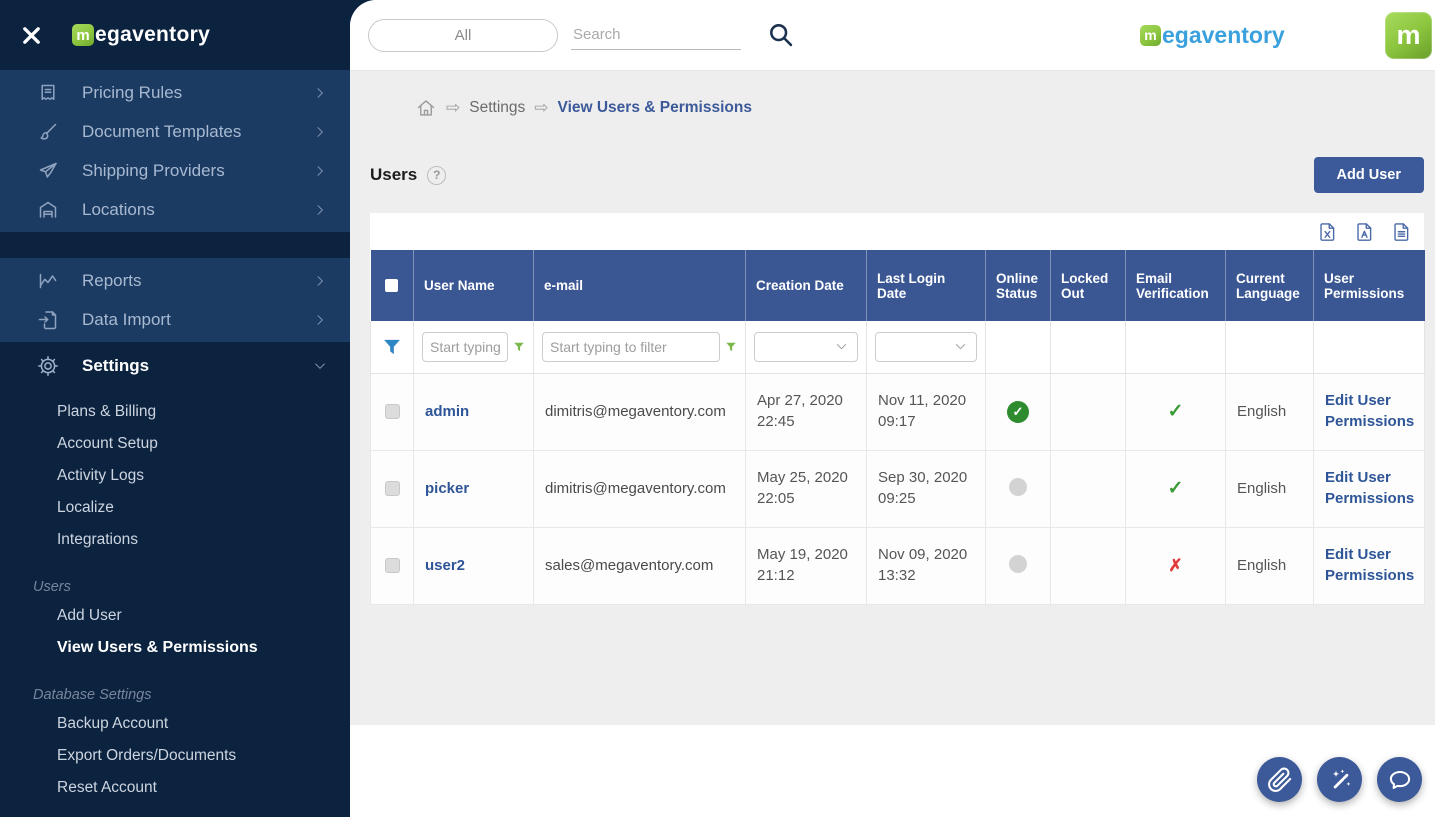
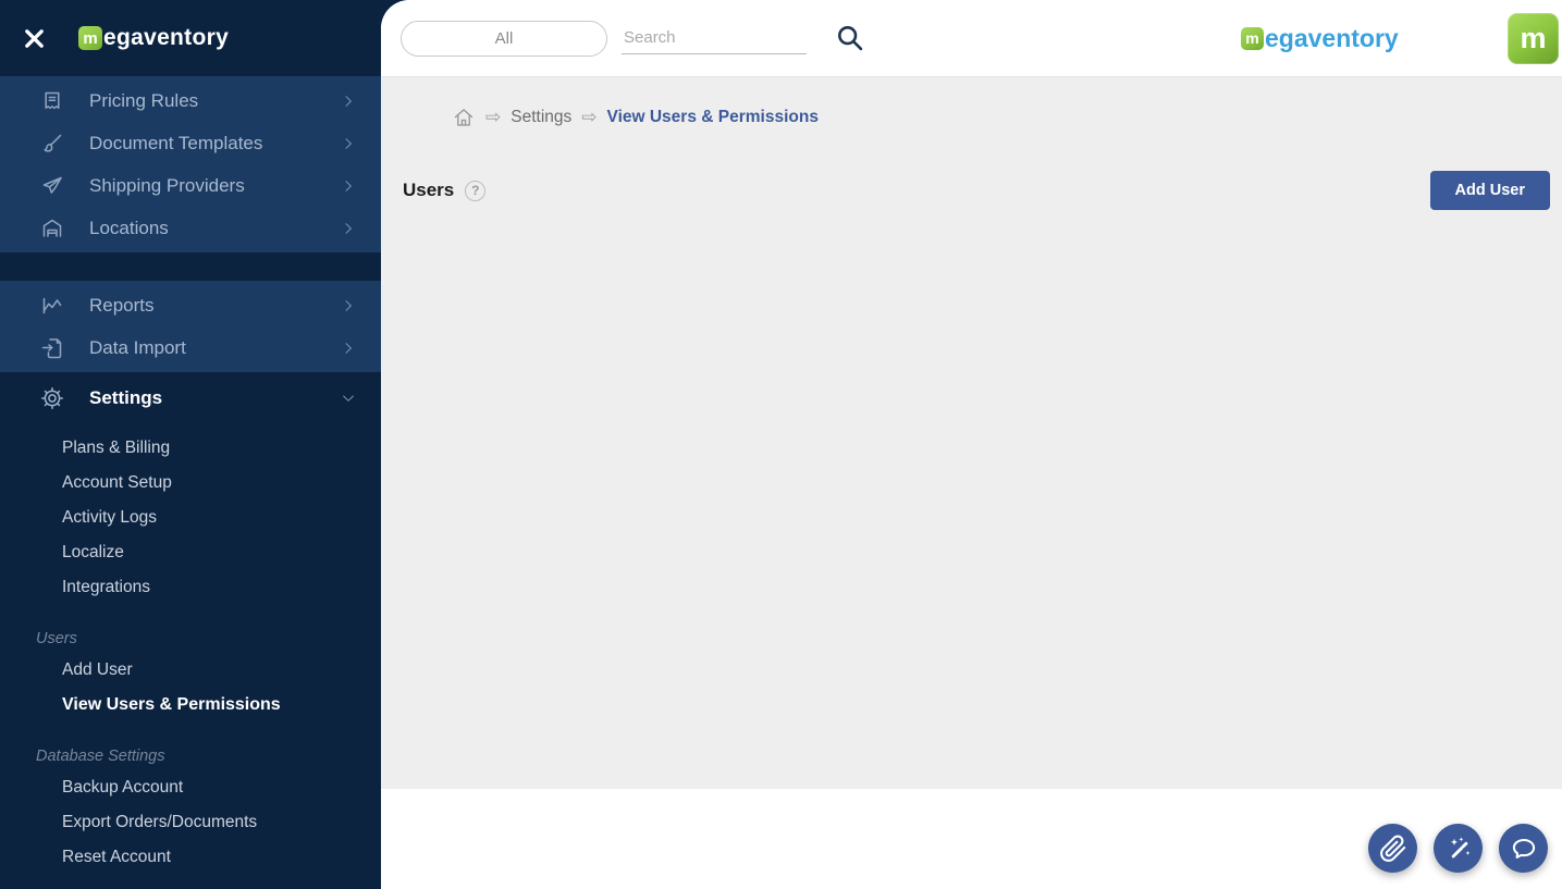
  m
  egaventory
  Pricing Rules
  Document Templates
  Shipping Providers
  Locations
  Reports
  Data Import
  Settings
  Plans & Billing
  Account Setup
  Activity Logs
  Localize
  Integrations
  Users
  Add User
  View Users & Permissions
  Database Settings
  Backup Account
  Export Orders/Documents
  Reset Account
  All
  Search
  m
  egaventory
  m
  ⇨
  Settings
  ⇨
  View Users & Permissions
  Users
  ?
  Add User
- 	User Name	e-mail	Creation Date	Last Login Date	Online Status	Locked Out	Email Verification	Current Language	User Permissions
- 	Start typing	Start typing to filter
- 	admin	dimitris@megaventory.com	Apr 27, 202022:45	Nov 11, 202009:17	✓		✓	English	Edit User Permissions
- 	picker	dimitris@megaventory.com	May 25, 202022:05	Sep 30, 202009:25			✓	English	Edit User Permissions
- 	user2	sales@megaventory.com	May 19, 202021:12	Nov 09, 202013:32			✗	English	Edit User Permissions
